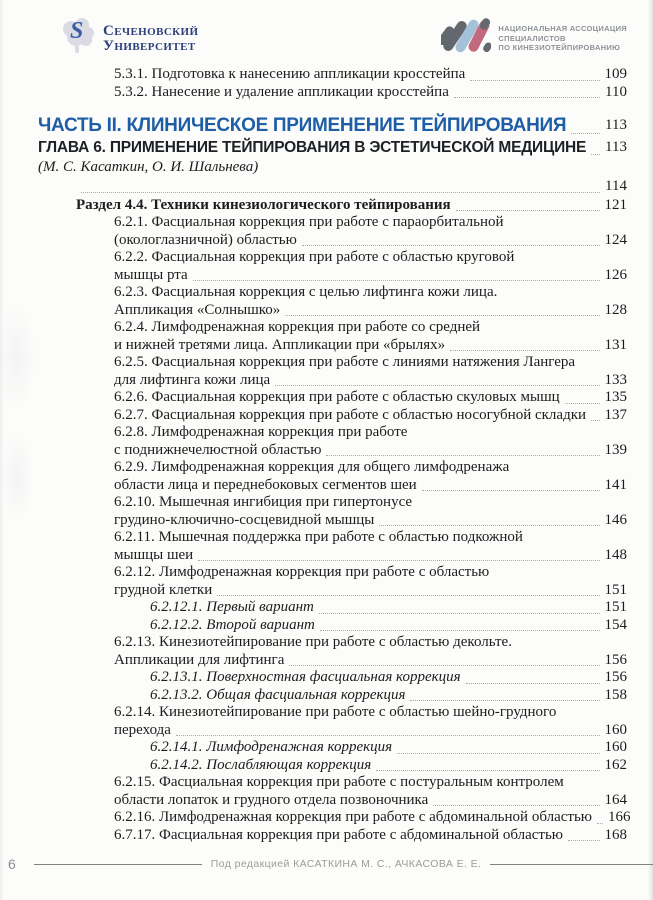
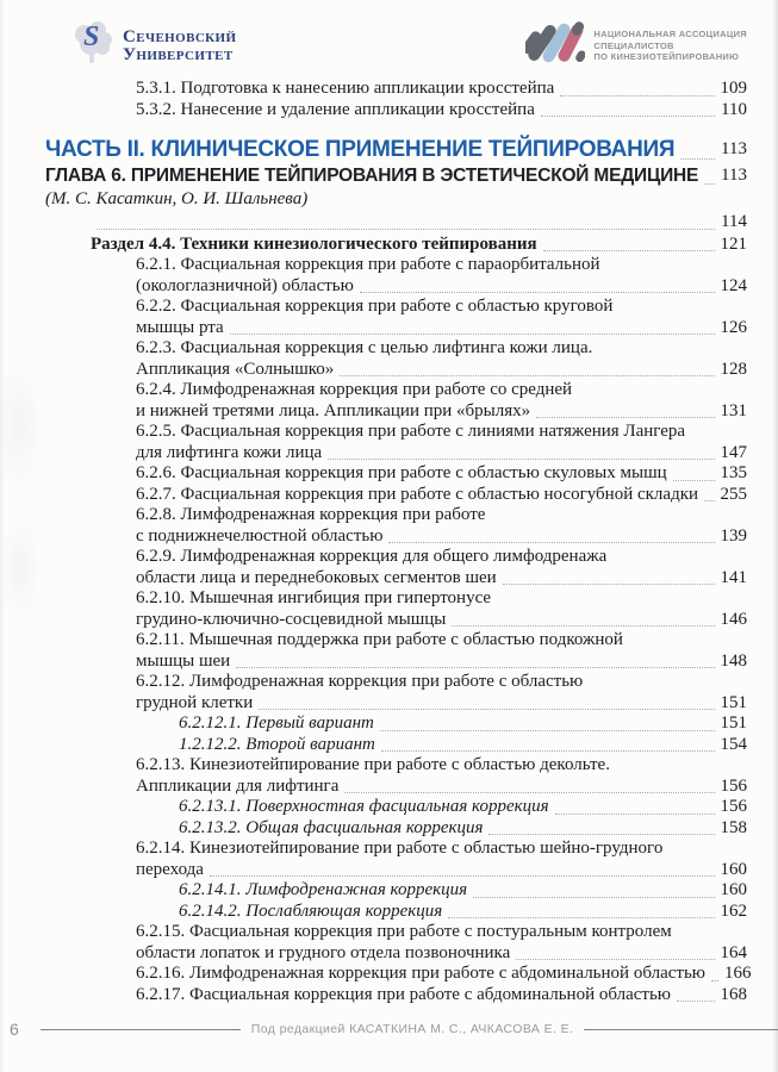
  S
  Сеченовский
  Университет
  НАЦИОНАЛЬНАЯ АССОЦИАЦИЯ
  СПЕЦИАЛИСТОВ
  ПО КИНЕЗИОТЕЙПИРОВАНИЮ
  5.3.1. Подготовка к нанесению аппликации кросстейпа
  109
  5.3.2. Нанесение и удаление аппликации кросстейпа
  110
  ЧАСТЬ II. КЛИНИЧЕСКОЕ ПРИМЕНЕНИЕ ТЕЙПИРОВАНИЯ
  113
  ГЛАВА 6. ПРИМЕНЕНИЕ ТЕЙПИРОВАНИЯ В ЭСТЕТИЧЕСКОЙ МЕДИЦИНЕ
  113
  (М. С. Касаткин, О. И. Шальнева)
  114
  Раздел 4.4. Техники кинезиологического тейпирования
  121
  6.2.1. Фасциальная коррекция при работе с параорбитальной
  (окологлазничной) областью
  124
  6.2.2. Фасциальная коррекция при работе с областью круговой
  мышцы рта
  126
  6.2.3. Фасциальная коррекция с целью лифтинга кожи лица.
  Аппликация «Солнышко»
  128
  6.2.4. Лимфодренажная коррекция при работе со средней
  и нижней третями лица. Аппликации при «брылях»
  131
  6.2.5. Фасциальная коррекция при работе с линиями натяжения Лангера
  для лифтинга кожи лица
- 133
+ 147
  6.2.6. Фасциальная коррекция при работе с областью скуловых мышц
  135
  6.2.7. Фасциальная коррекция при работе с областью носогубной складки
- 137
+ 255
  6.2.8. Лимфодренажная коррекция при работе
  с поднижнечелюстной областью
  139
  6.2.9. Лимфодренажная коррекция для общего лимфодренажа
  области лица и переднебоковых сегментов шеи
  141
  6.2.10. Мышечная ингибиция при гипертонусе
  грудино-ключично-сосцевидной мышцы
  146
  6.2.11. Мышечная поддержка при работе с областью подкожной
  мышцы шеи
  148
  6.2.12. Лимфодренажная коррекция при работе с областью
  грудной клетки
  151
  6.2.12.1. Первый вариант
  151
- 6.2.12.2. Второй вариант
+ 1.2.12.2. Второй вариант
  154
  6.2.13. Кинезиотейпирование при работе с областью декольте.
  Аппликации для лифтинга
  156
  6.2.13.1. Поверхностная фасциальная коррекция
  156
  6.2.13.2. Общая фасциальная коррекция
  158
  6.2.14. Кинезиотейпирование при работе с областью шейно-грудного
  перехода
  160
  6.2.14.1. Лимфодренажная коррекция
  160
  6.2.14.2. Послабляющая коррекция
  162
  6.2.15. Фасциальная коррекция при работе с постуральным контролем
  области лопаток и грудного отдела позвоночника
  164
  6.2.16. Лимфодренажная коррекция при работе с абдоминальной областью
  166
- 6.7.17. Фасциальная коррекция при работе с абдоминальной областью
+ 6.2.17. Фасциальная коррекция при работе с абдоминальной областью
  168
  6
  Под редакцией КАСАТКИНА М. С., АЧКАСОВА Е. Е.
